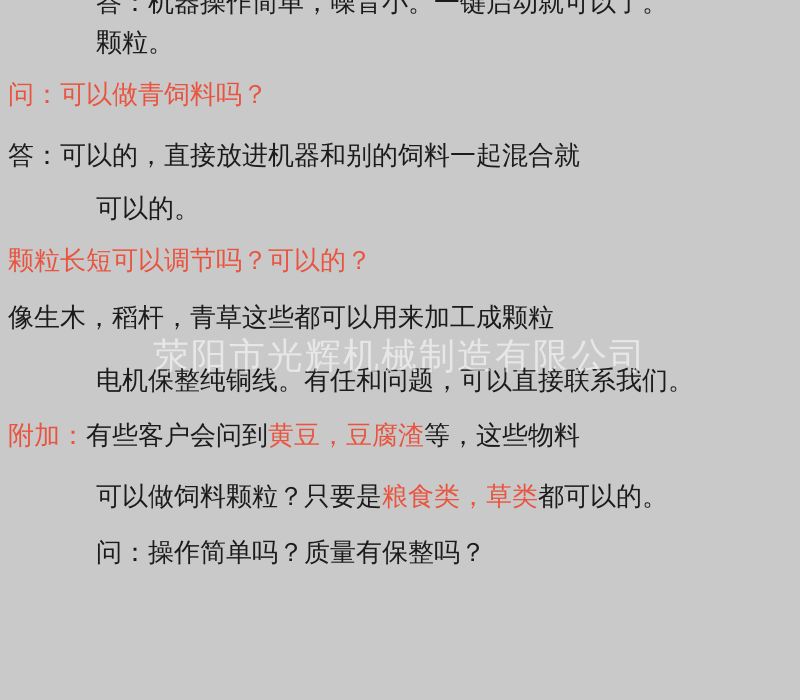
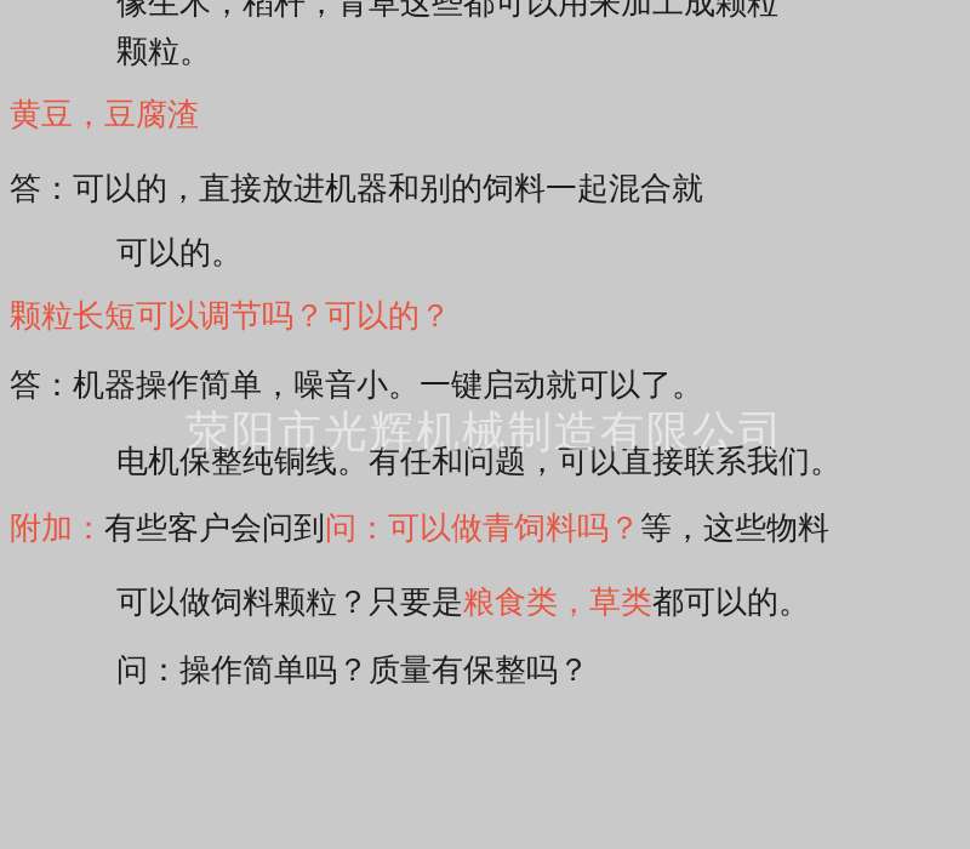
  荥阳市光辉机械制造有限公司
- 答：机器操作简单，噪音小。一键启动就可以了。
+ 像生木，稻杆，青草这些都可以用来加工成颗粒
  颗粒。
- 问：可以做青饲料吗？
+ 黄豆，豆腐渣
  答：可以的，直接放进机器和别的饲料一起混合就
  可以的。
  颗粒长短可以调节吗？可以的？
- 像生木，稻杆，青草这些都可以用来加工成颗粒
+ 答：机器操作简单，噪音小。一键启动就可以了。
  电机保整纯铜线。有任和问题，可以直接联系我们。
- 附加：有些客户会问到黄豆，豆腐渣等，这些物料
+ 附加：有些客户会问到问：可以做青饲料吗？等，这些物料
  可以做饲料颗粒？只要是粮食类，草类都可以的。
  问：操作简单吗？质量有保整吗？
